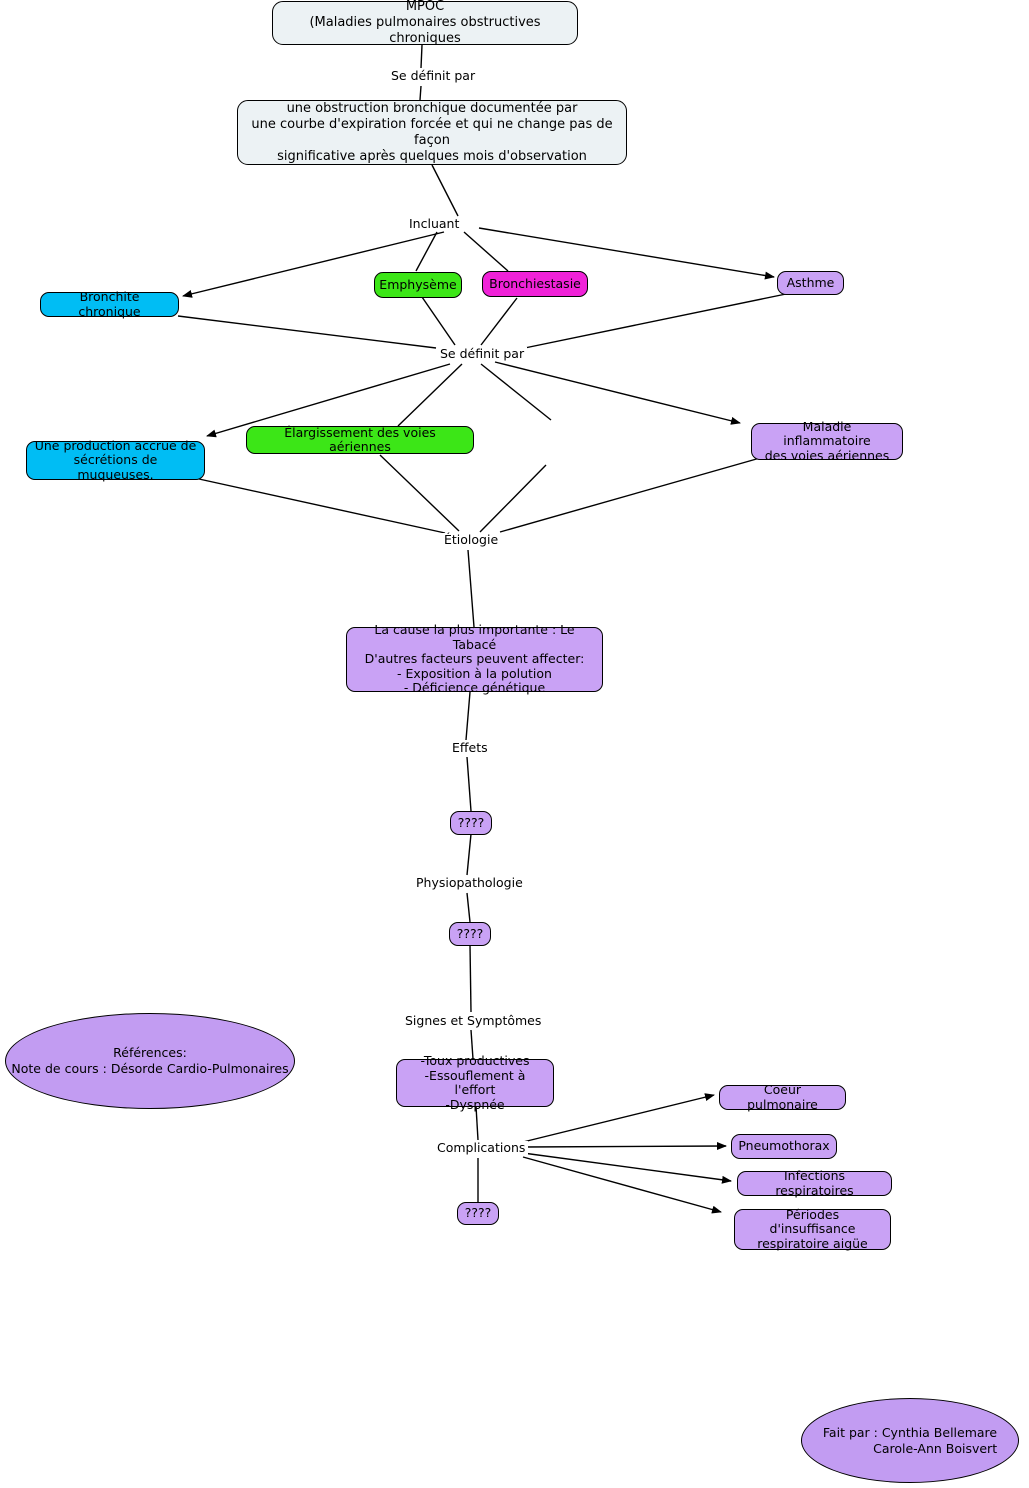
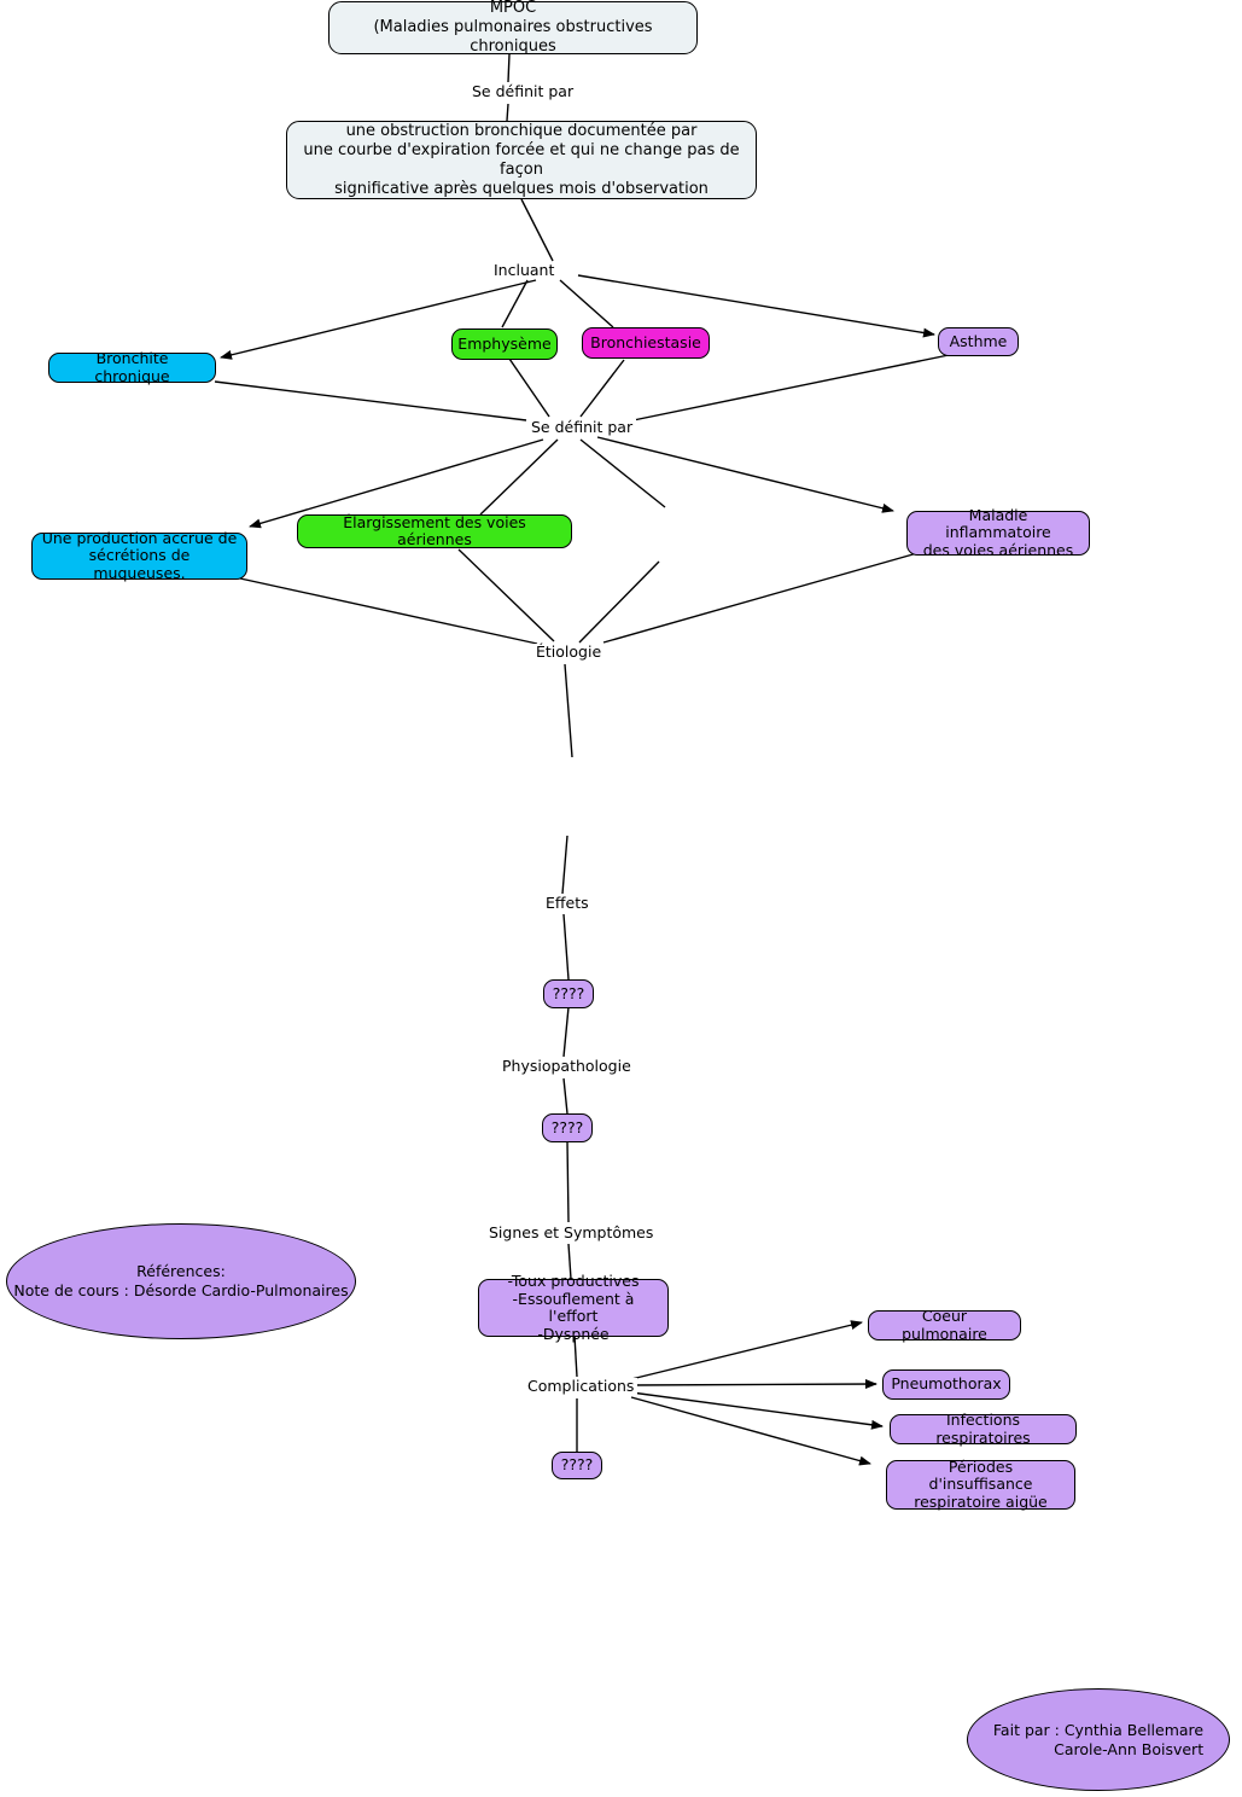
  MPOC
  (Maladies pulmonaires obstructives chroniques
  une obstruction bronchique documentée par
  une courbe d'expiration forcée et qui ne change pas de façon
  significative après quelques mois d'observation
  Bronchite chronique
  Emphysème
  Bronchiestasie
  Asthme
  Une production accrue de
  sécrétions de muqueuses.
  Élargissement des voies aériennes
  Maladie inflammatoire
  des voies aériennes
- La cause la plus importante : Le Tabacé
- D'autres facteurs peuvent affecter:
- - Exposition à la polution
- - Déficience génétique
  ????
  ????
  -Toux productives
  -Essouflement à l'effort
  -Dyspnée
  ????
  Coeur pulmonaire
  Pneumothorax
  Infections respiratoires
  Périodes d'insuffisance
  respiratoire aigüe
  Références:
  Note de cours : Désorde Cardio-Pulmonaires
  Fait par : Cynthia Bellemare
  Carole-Ann Boisvert
  Se définit par
  Incluant
  Se définit par
  Étiologie
  Effets
  Physiopathologie
  Signes et Symptômes
  Complications
